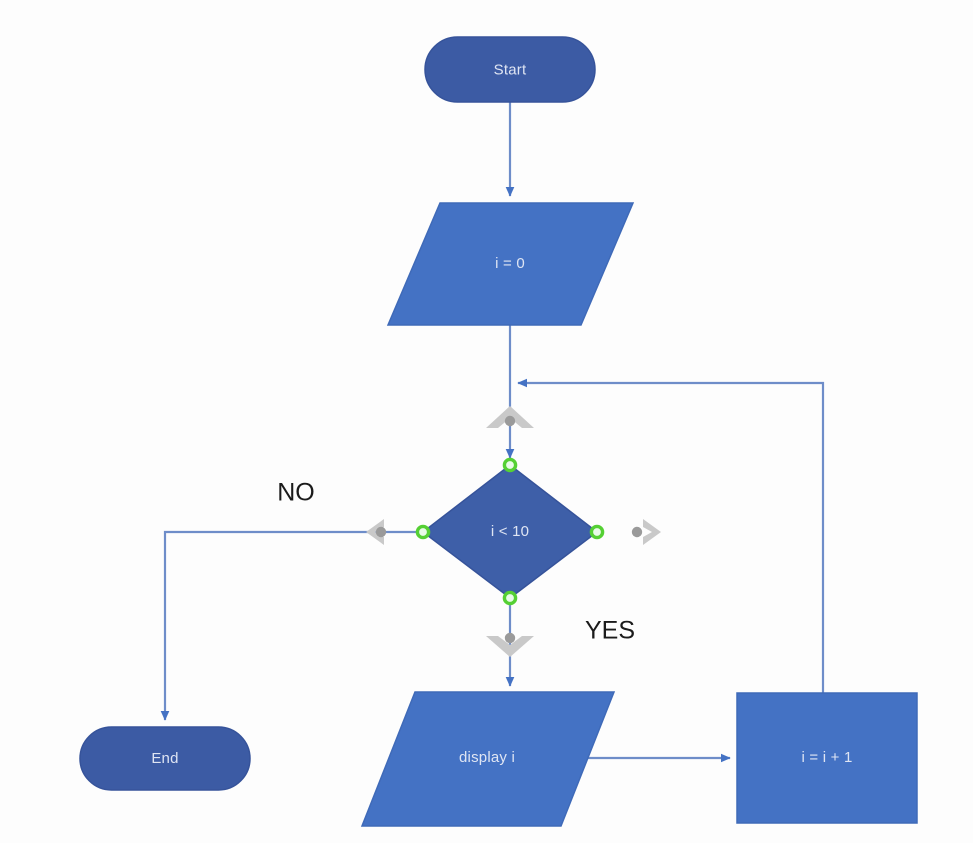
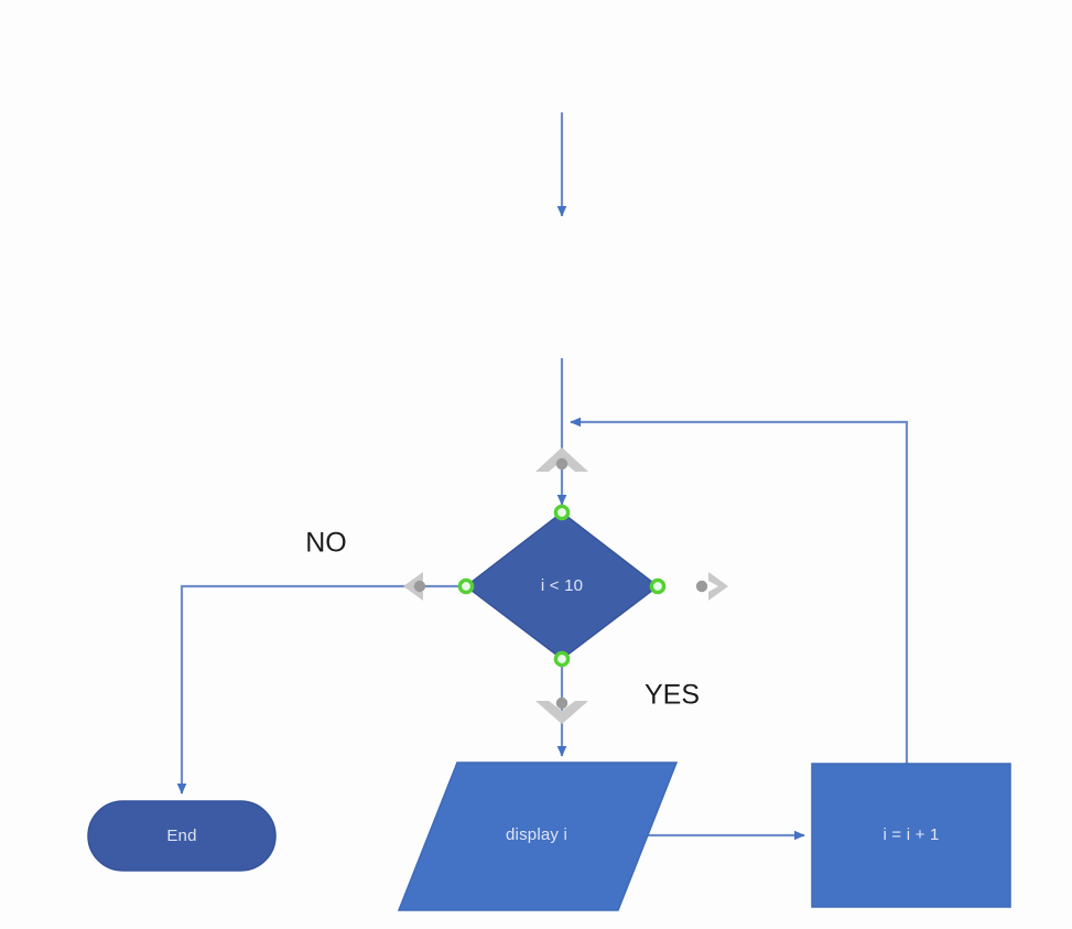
- Start
- i = 0
  i < 10
  display i
  i = i + 1
  End
  NO
  YES
